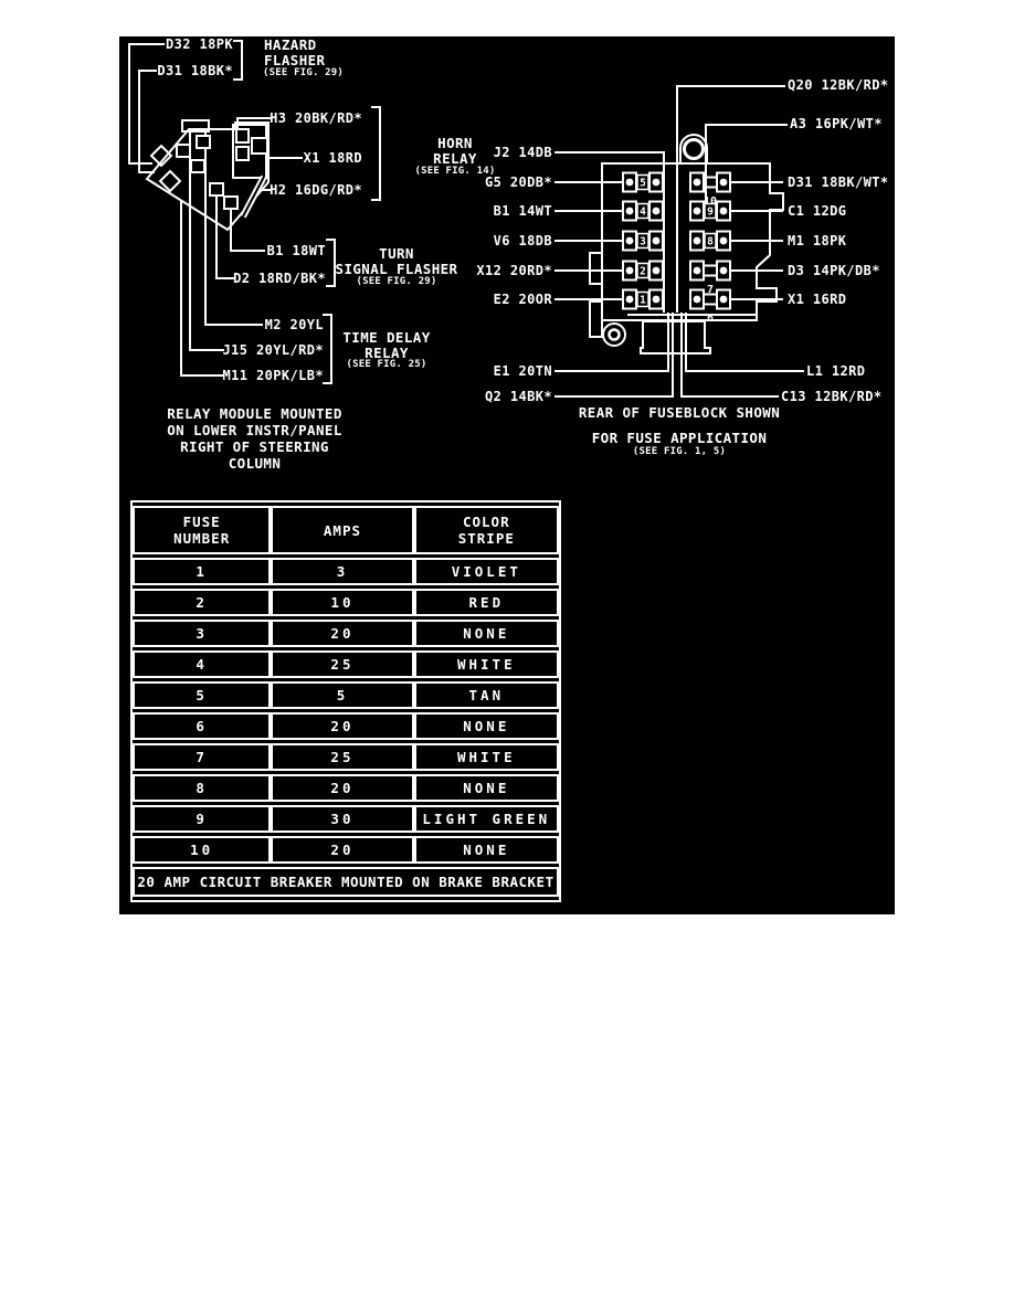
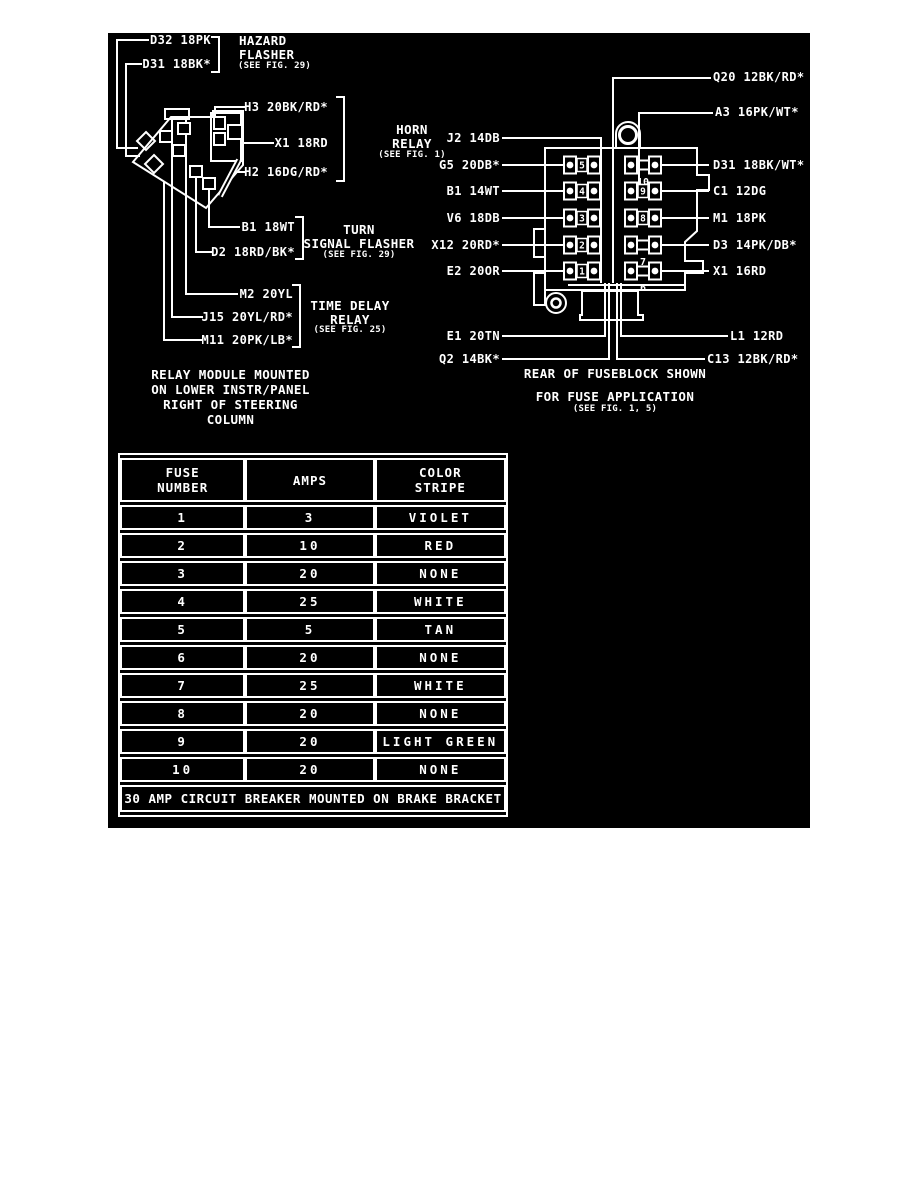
  5
  4
  3
  2
  1
  10
  9
  8
  7
  6
  D32 18PK
  D31 18BK*
  HAZARD
  FLASHER
  (SEE FIG. 29)
  H3 20BK/RD*
  X1 18RD
  H2 16DG/RD*
  HORN
  RELAY
- (SEE FIG. 14)
+ (SEE FIG. 1)
  B1 18WT
  D2 18RD/BK*
  TURN
  SIGNAL FLASHER
  (SEE FIG. 29)
  M2 20YL
  J15 20YL/RD*
  M11 20PK/LB*
  TIME DELAY
  RELAY
  (SEE FIG. 25)
  RELAY MODULE MOUNTED
  ON LOWER INSTR/PANEL
  RIGHT OF STEERING
  COLUMN
  J2 14DB
  G5 20DB*
  B1 14WT
  V6 18DB
  X12 20RD*
  E2 20OR
  E1 20TN
  Q2 14BK*
  Q20 12BK/RD*
  A3 16PK/WT*
  D31 18BK/WT*
  C1 12DG
  M1 18PK
  D3 14PK/DB*
  X1 16RD
  L1 12RD
  C13 12BK/RD*
  REAR OF FUSEBLOCK SHOWN
  FOR FUSE APPLICATION
  (SEE FIG. 1, 5)
  FUSE NUMBER	AMPS	COLOR STRIPE
  1	3	VIOLET
  2	10	RED
  3	20	NONE
  4	25	WHITE
  5	5	TAN
  6	20	NONE
  7	25	WHITE
  8	20	NONE
- 9	30	LIGHT GREEN
+ 9	20	LIGHT GREEN
  10	20	NONE
- 20 AMP CIRCUIT BREAKER MOUNTED ON BRAKE BRACKET
+ 30 AMP CIRCUIT BREAKER MOUNTED ON BRAKE BRACKET
